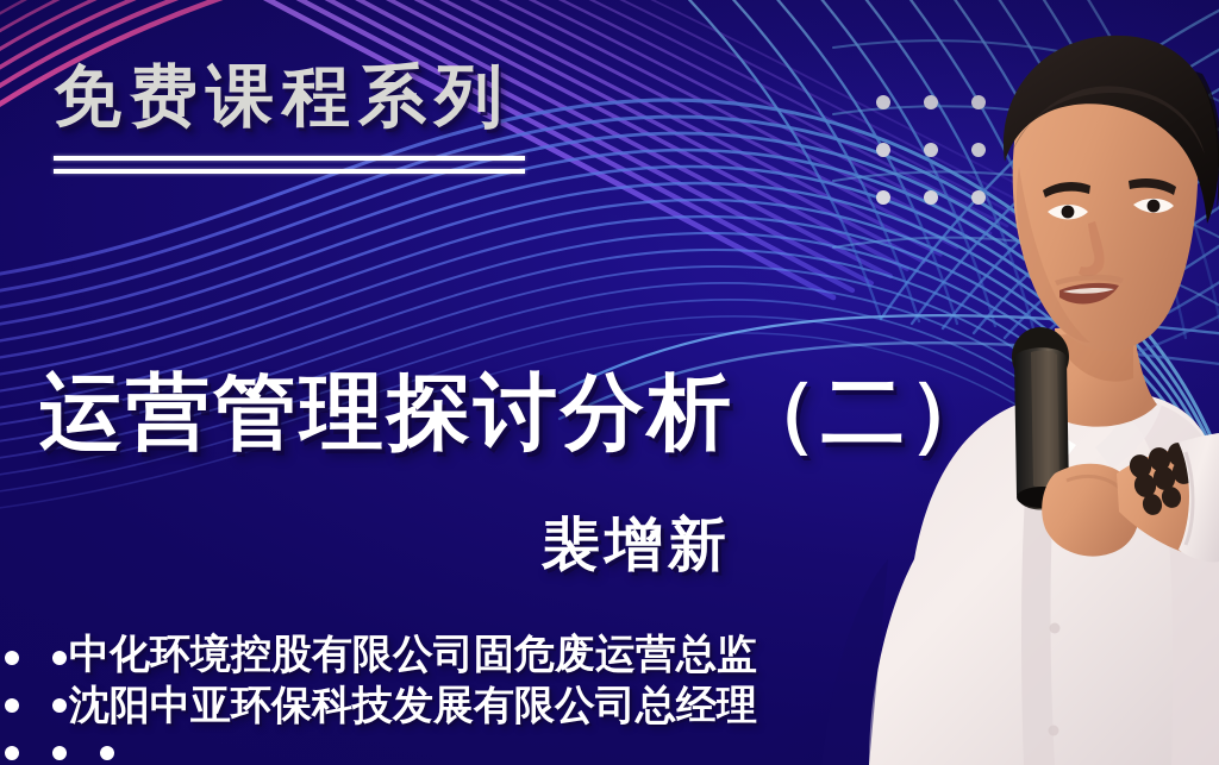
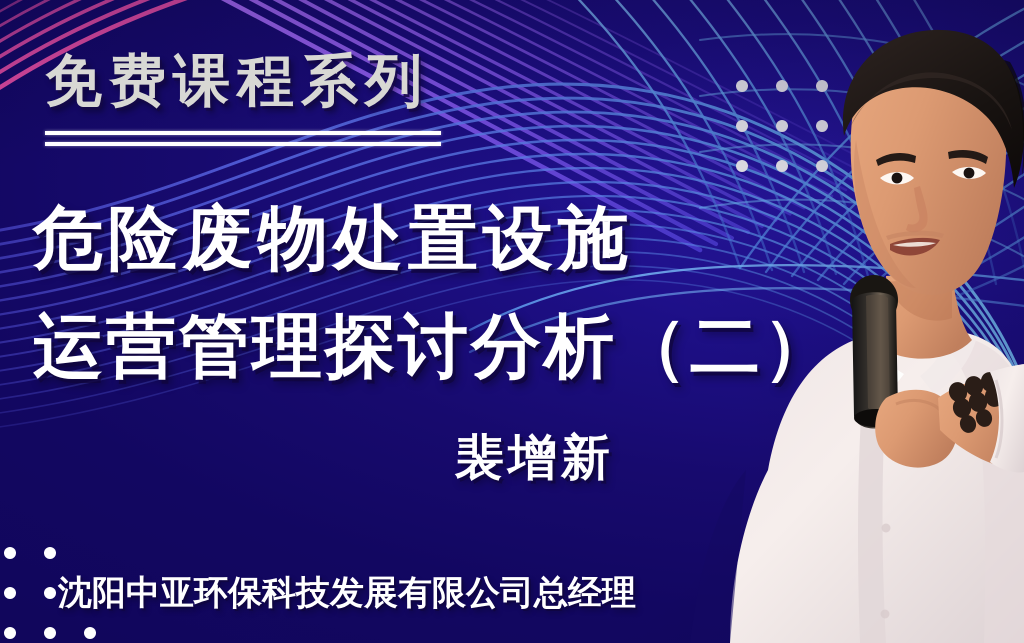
  免费课程系列
+ 危险废物处置设施
  运营管理探讨分析（二）
  裴增新
- 中化环境控股有限公司固危废运营总监
  沈阳中亚环保科技发展有限公司总经理
